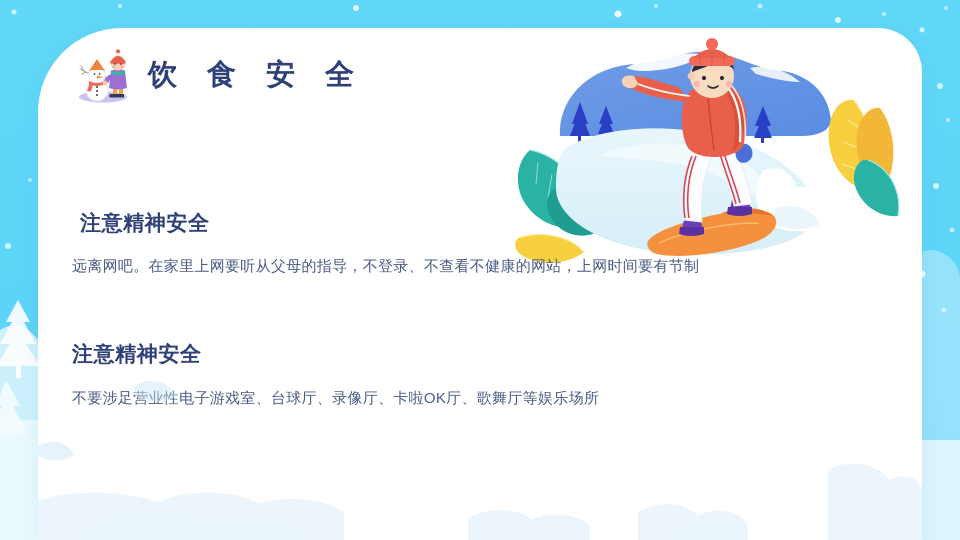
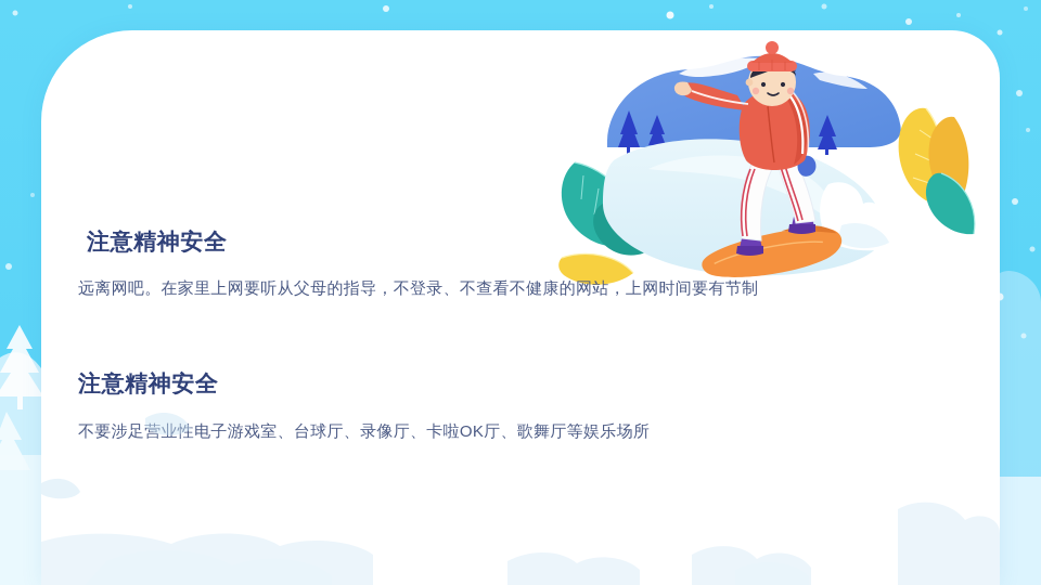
- 饮 食 安 全
  注意精神安全
  远离网吧。在家里上网要听从父母的指导，不登录、不查看不健康的网站，上网时间要有节制
  注意精神安全
  不要涉足营业性电子游戏室、台球厅、录像厅、卡啦OK厅、歌舞厅等娱乐场所
